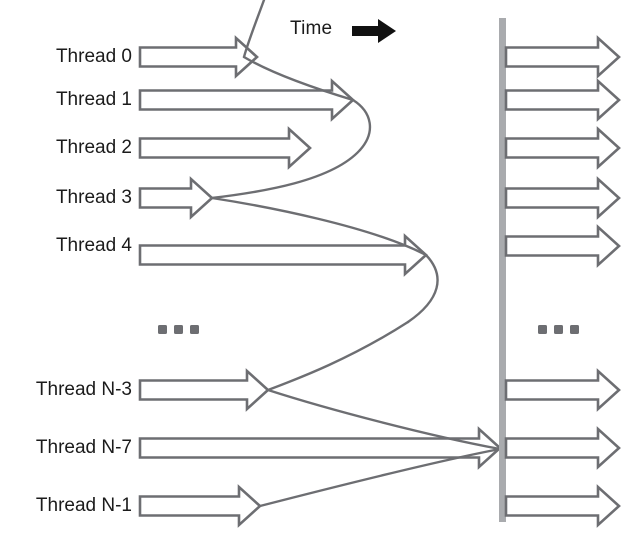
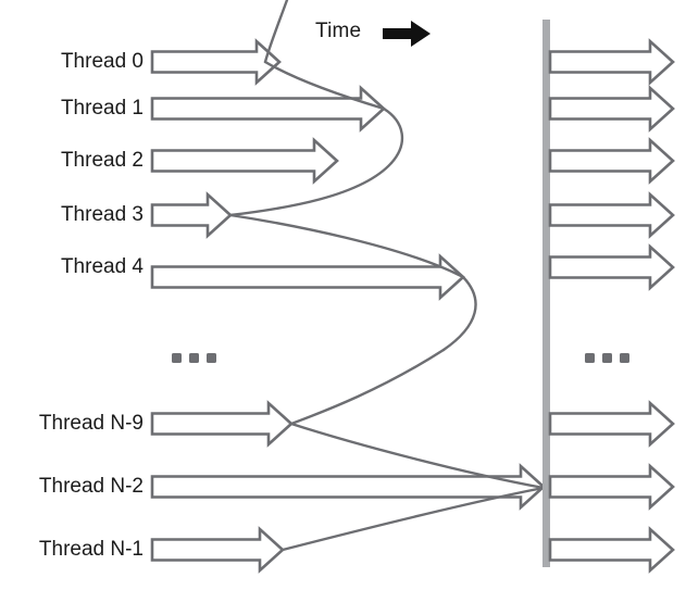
  Thread 0
  Thread 1
  Thread 2
  Thread 3
  Thread 4
- Thread N-3
+ Thread N-9
- Thread N-7
+ Thread N-2
  Thread N-1
  Time
